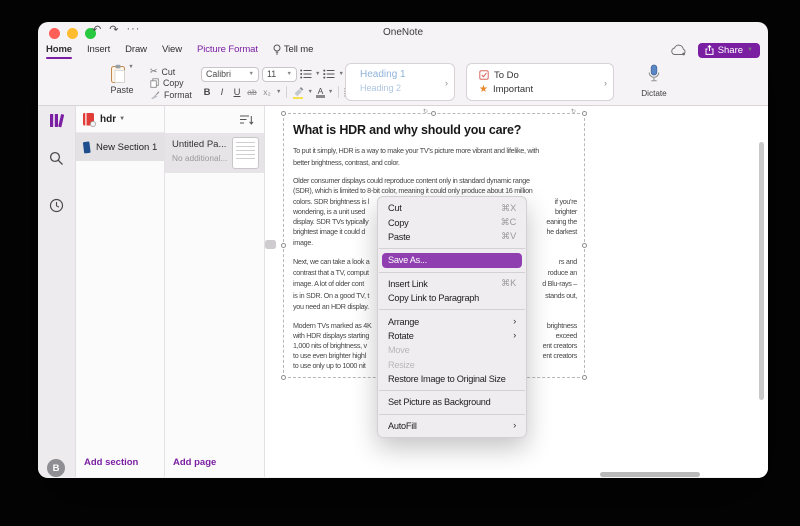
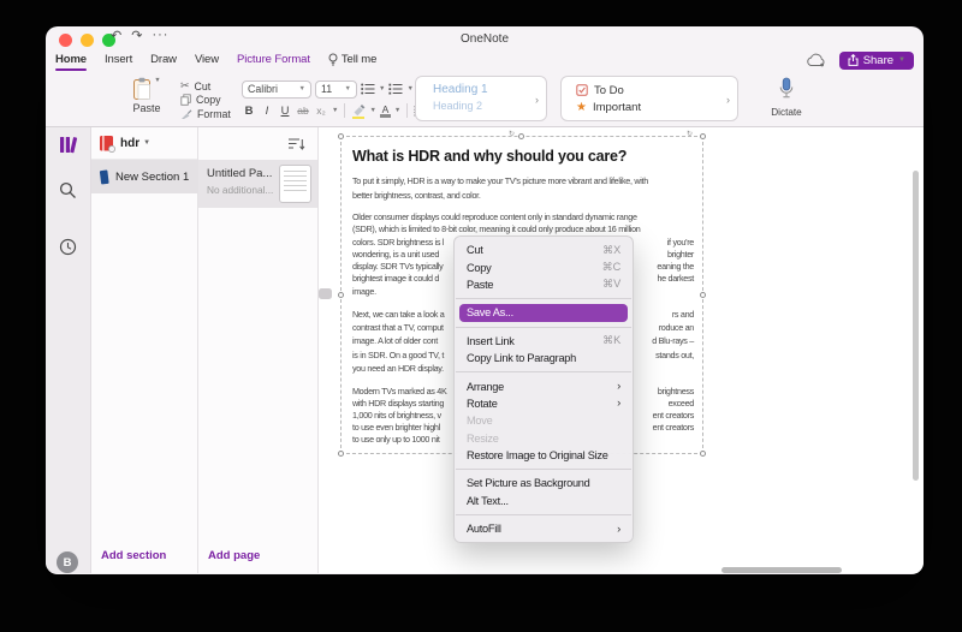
  ↶
  ↷
  ···
  OneNote
  Home
  Insert
  Draw
  View
  Picture Format
  Tell me
  Share
  Paste
  ✂
  Cut
  Copy
  Format
  Calibri
  11
  B
  I
  U
  ab
  x₂
  A
  Heading 1
  Heading 2
  ›
  To Do
  ★
  Important
  ›
  Dictate
  B
  hdr
  New Section 1
  Add section
  Untitled Pa...
  No additional...
  Add page
  What is HDR and why should you care?
  To put it simply, HDR is a way to make your TV's picture more vibrant and lifelike, with
  better brightness, contrast, and color.
  Older consumer displays could reproduce content only in standard dynamic range
  (SDR), which is limited to 8-bit color, meaning it could only produce about 16 million
  colors. SDR brightness is l
  if you're
  wondering, is a unit used
  brighter
  display. SDR TVs typically
  eaning the
  brightest image it could d
  he darkest
  image.
  Next, we can take a look a
  rs and
  contrast that a TV, comput
  roduce an
  image. A lot of older cont
  d Blu-rays –
  is in SDR. On a good TV, t
  stands out,
  you need an HDR display.
  Modern TVs marked as 4K
  brightness
  with HDR displays starting
  exceed
  1,000 nits of brightness, v
  ent creators
  to use even brighter highl
  ent creators
  to use only up to 1000 nit
  Cut
  ⌘X
  Copy
  ⌘C
  Paste
  ⌘V
  Save As...
  Insert Link
  ⌘K
  Copy Link to Paragraph
  Arrange
  ›
  Rotate
  ›
  Move
  Resize
  Restore Image to Original Size
  Set Picture as Background
+ Alt Text...
  AutoFill
  ›
